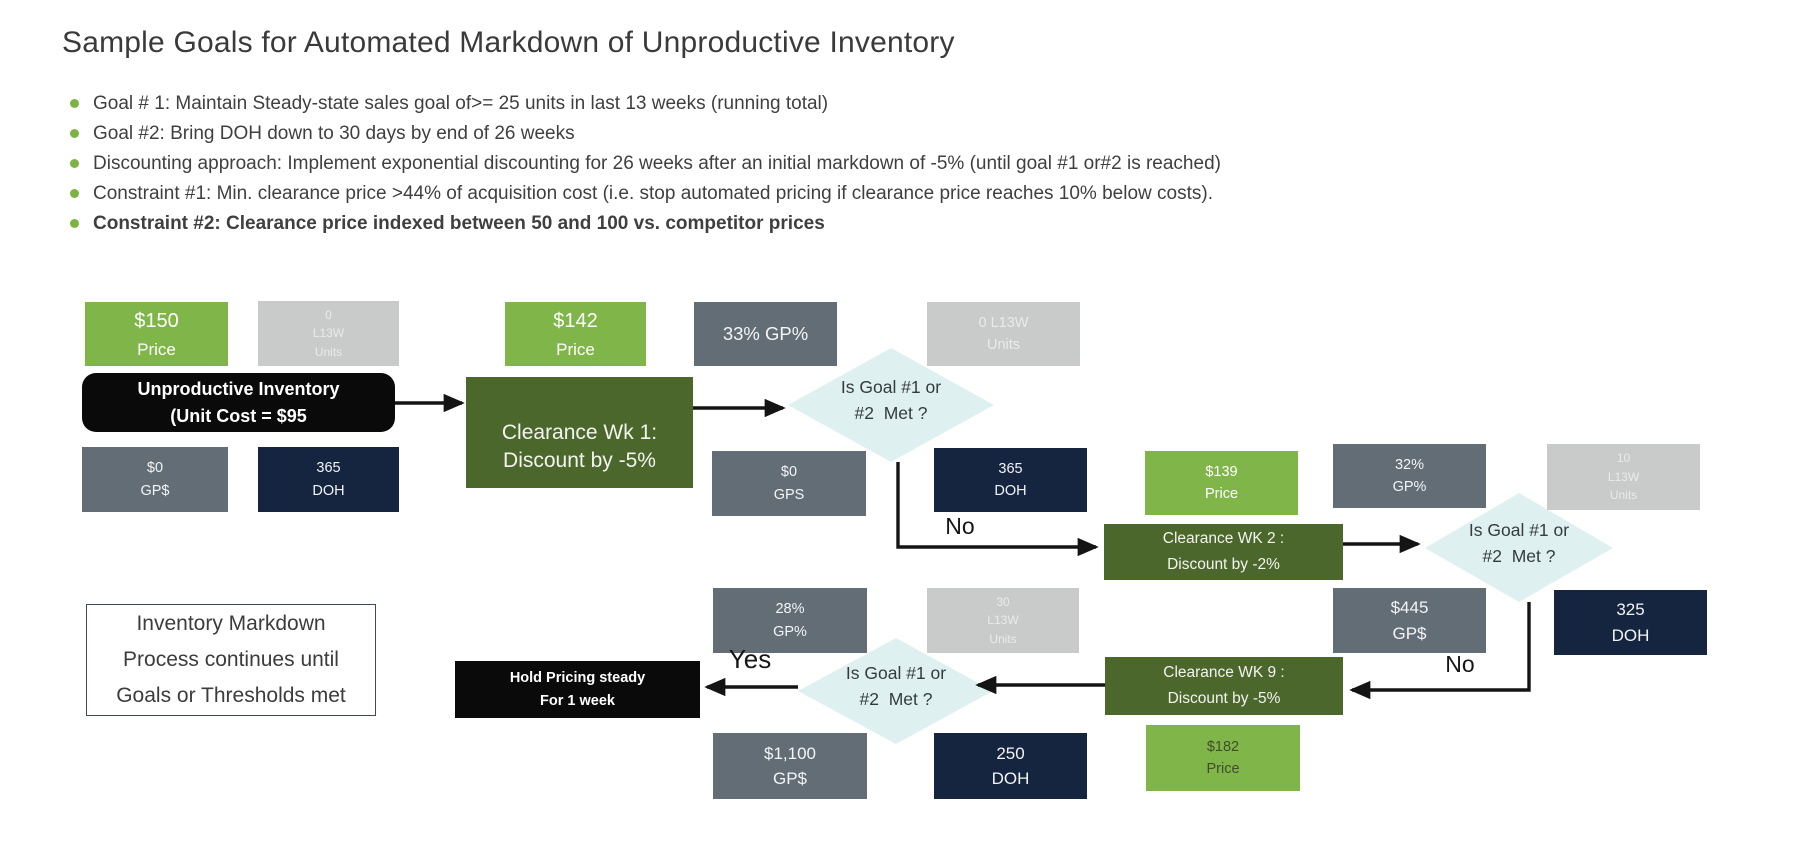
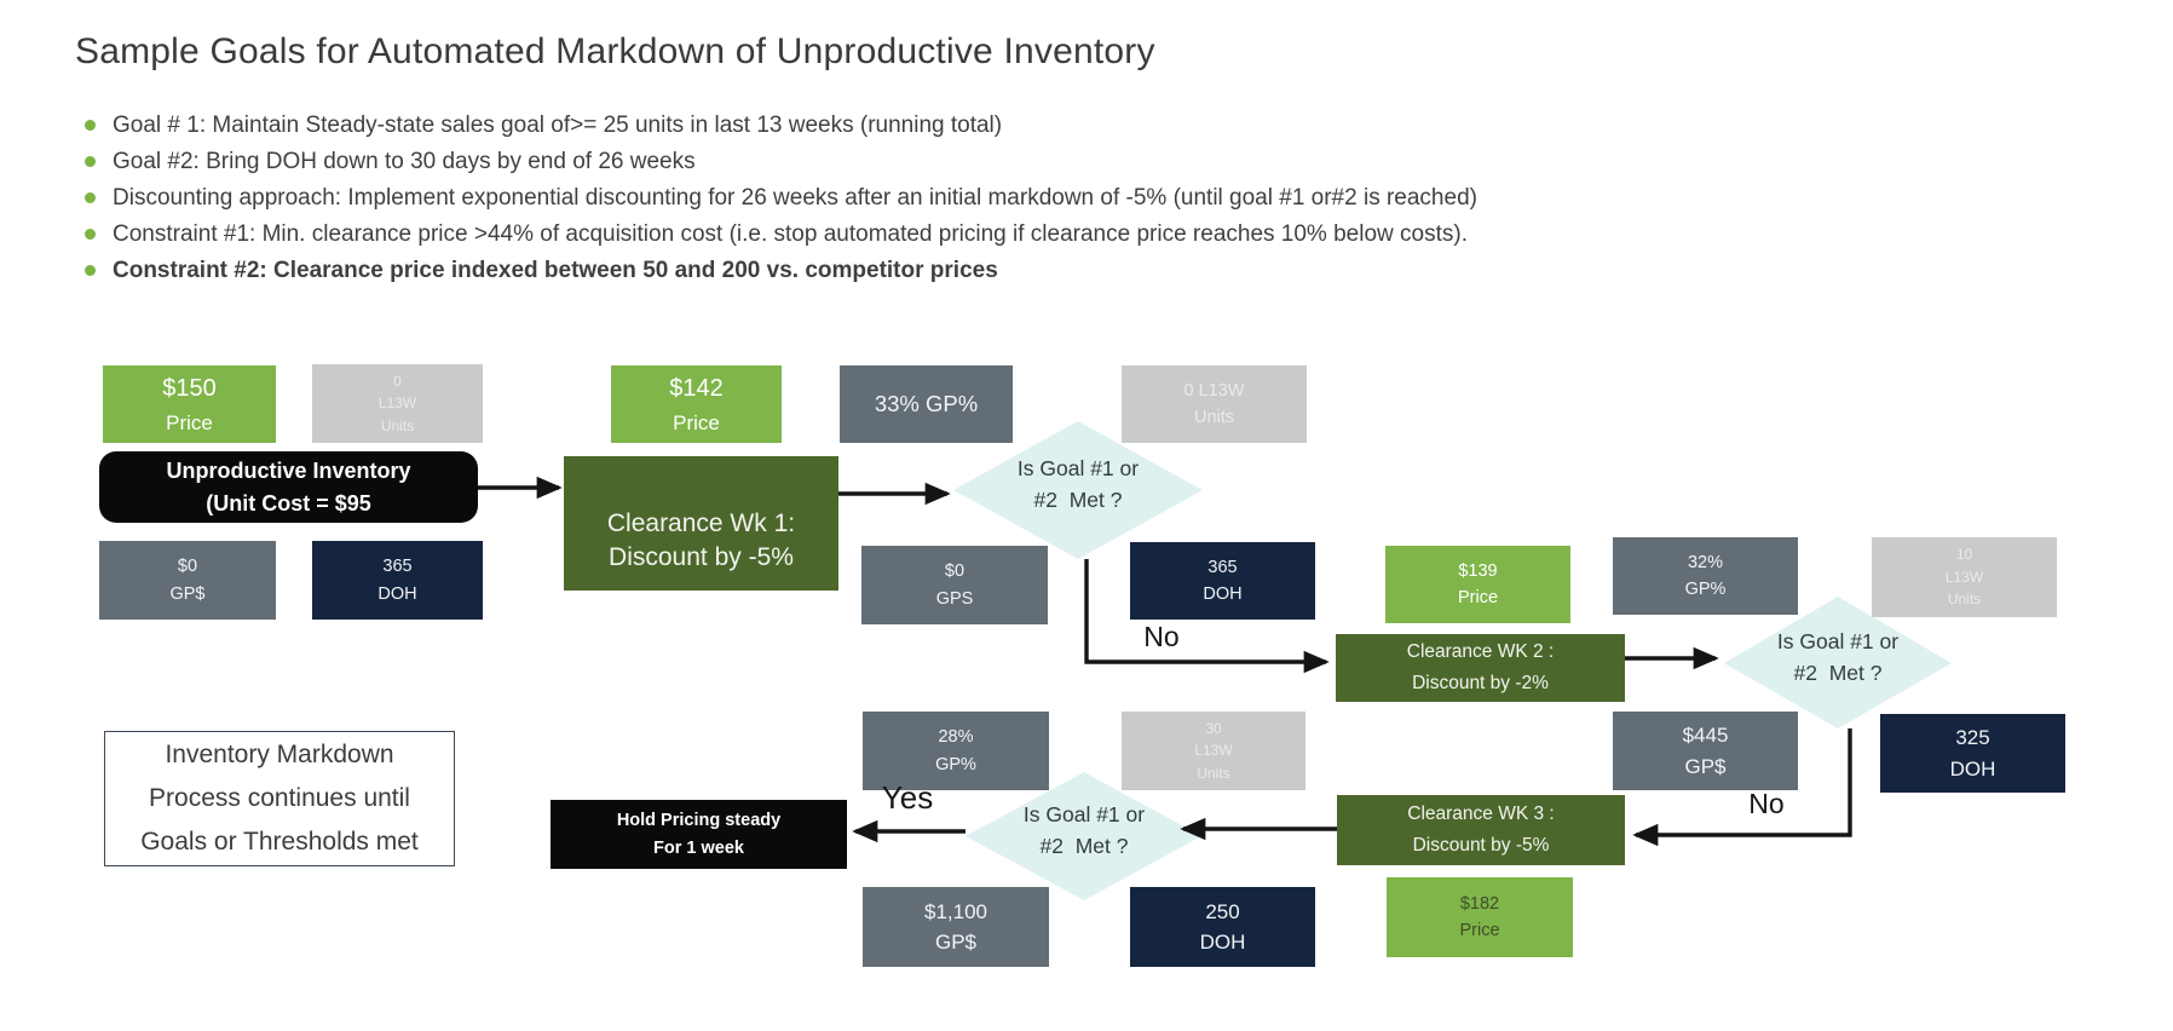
  Sample Goals for Automated Markdown of Unproductive Inventory
  Goal # 1: Maintain Steady-state sales goal of>= 25 units in last 13 weeks (running total)
  Goal #2: Bring DOH down to 30 days by end of 26 weeks
  Discounting approach: Implement exponential discounting for 26 weeks after an initial markdown of -5% (until goal #1 or#2 is reached)
  Constraint #1: Min. clearance price >44% of acquisition cost (i.e. stop automated pricing if clearance price reaches 10% below costs).
- Constraint #2: Clearance price indexed between 50 and 100 vs. competitor prices
+ Constraint #2: Clearance price indexed between 50 and 200 vs. competitor prices
  $150
  Price
  0
  L13W
  Units
  Unproductive Inventory
  (Unit Cost = $95
  $0
  GP$
  365
  DOH
  Clearance Wk 1:
  Discount by -5%
  $142
  Price
  33% GP%
  0 L13W
  Units
  $0
  GPS
  365
  DOH
  Is Goal #1 or
  #2 Met ?
  No
  Clearance WK 2 :
  Discount by -2%
  $139
  Price
  32%
  GP%
  10
  L13W
  Units
  Is Goal #1 or
  #2 Met ?
  $445
  GP$
  325
  DOH
  No
- Clearance WK 9 :
+ Clearance WK 3 :
  Discount by -5%
  30
  L13W
  Units
  28%
  GP%
  $182
  Price
  Is Goal #1 or
  #2 Met ?
  Yes
  $1,100
  GP$
  250
  DOH
  Hold Pricing steady
  For 1 week
  Inventory Markdown
  Process continues until
  Goals or Thresholds met
